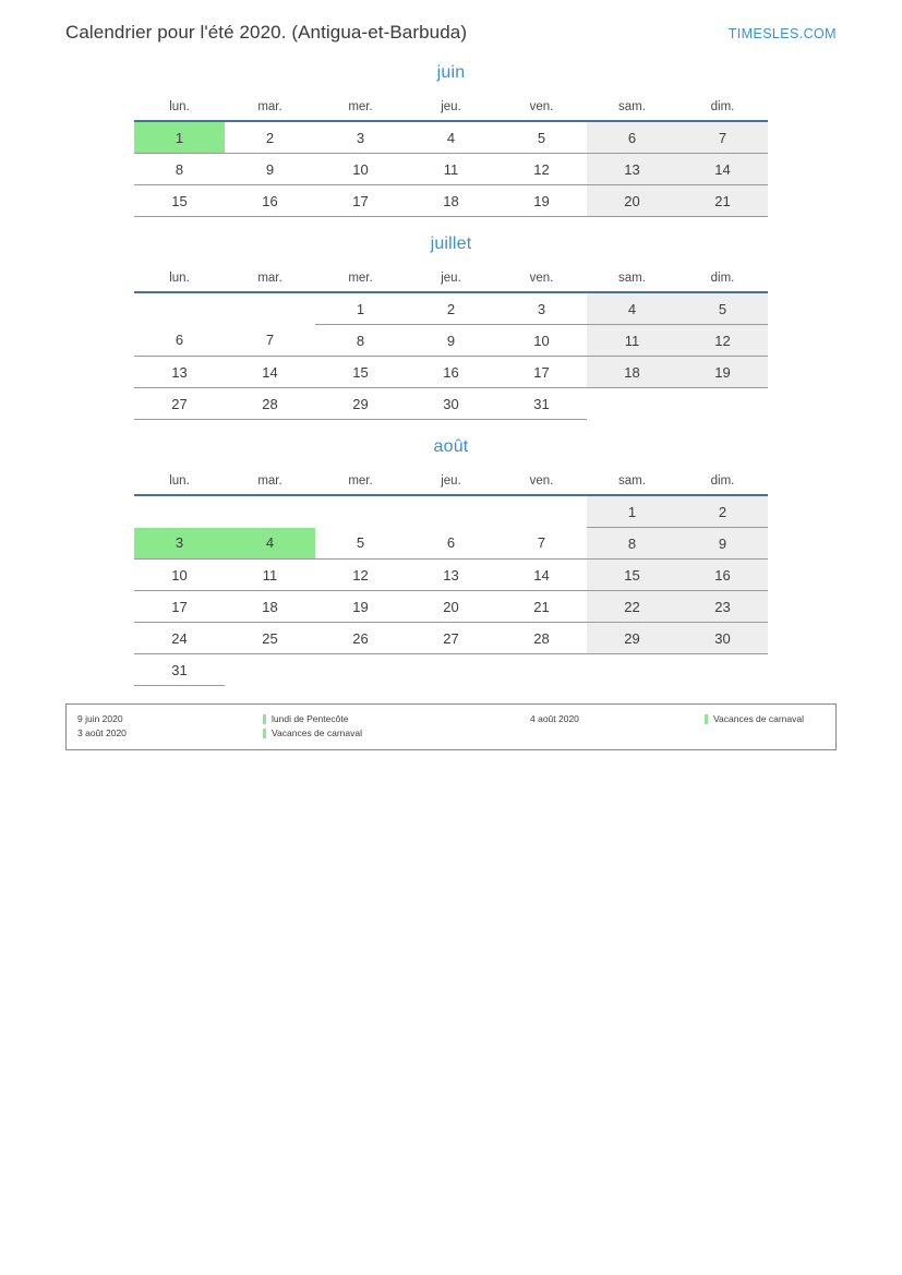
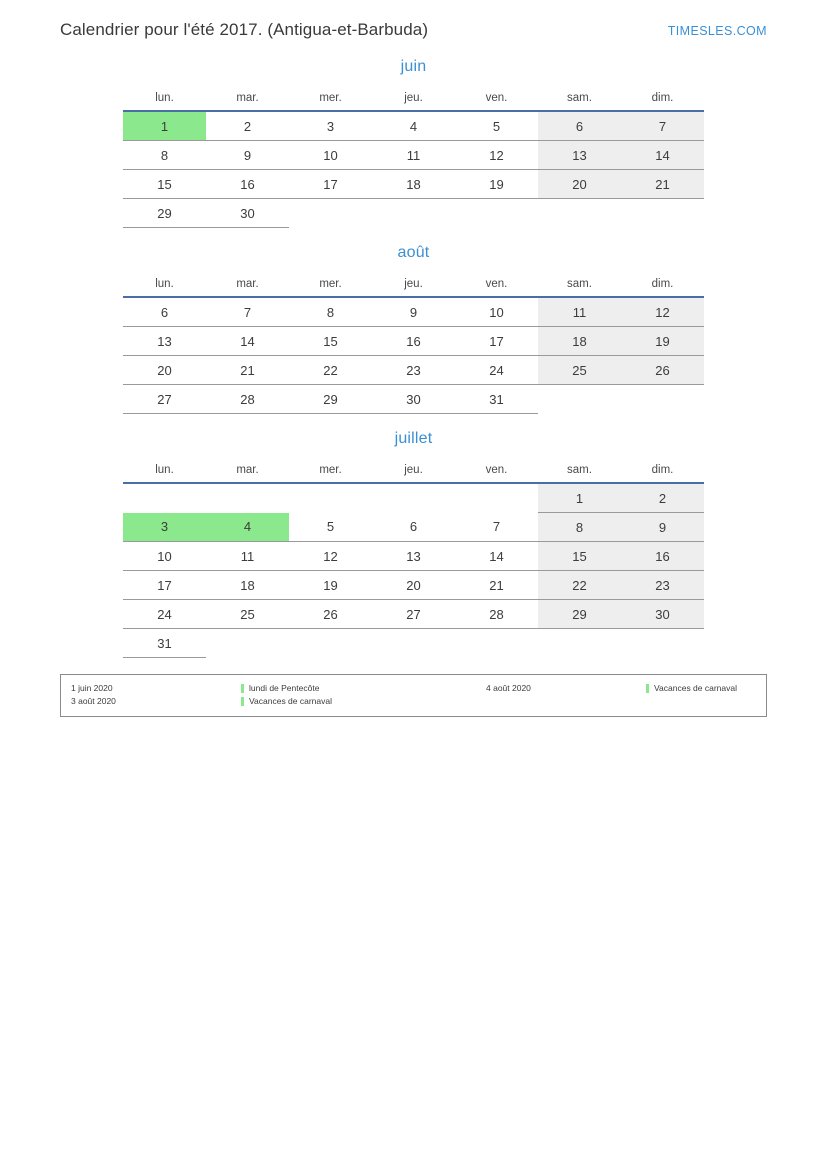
- Calendrier pour l'été 2020. (Antigua-et-Barbuda)
+ Calendrier pour l'été 2017. (Antigua-et-Barbuda)
  TIMESLES.COM
  juin
  lun.	mar.	mer.	jeu.	ven.	sam.	dim.
  1	2	3	4	5	6	7
  8	9	10	11	12	13	14
  15	16	17	18	19	20	21
+ 29	30
- juillet
+ août
  lun.	mar.	mer.	jeu.	ven.	sam.	dim.
- 		1	2	3	4	5
  6	7	8	9	10	11	12
  13	14	15	16	17	18	19
+ 20	21	22	23	24	25	26
  27	28	29	30	31
- août
+ juillet
  lun.	mar.	mer.	jeu.	ven.	sam.	dim.
  					1	2
  3	4	5	6	7	8	9
  10	11	12	13	14	15	16
  17	18	19	20	21	22	23
  24	25	26	27	28	29	30
  31
- 9 juin 2020
+ 1 juin 2020
  lundi de Pentecôte
  4 août 2020
  Vacances de carnaval
  3 août 2020
  Vacances de carnaval
